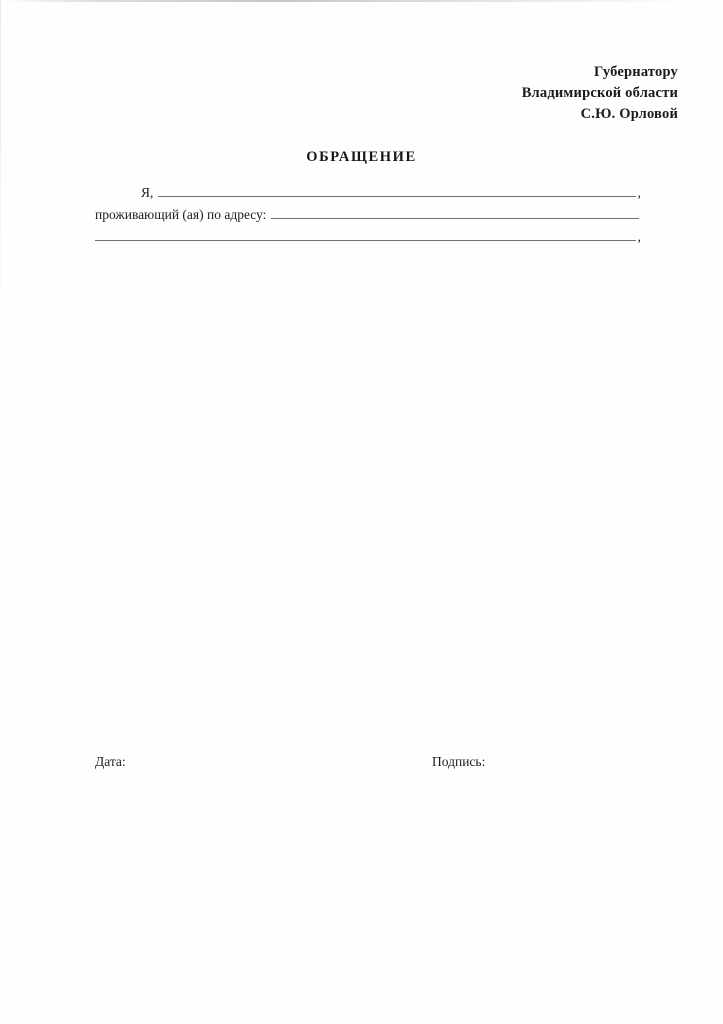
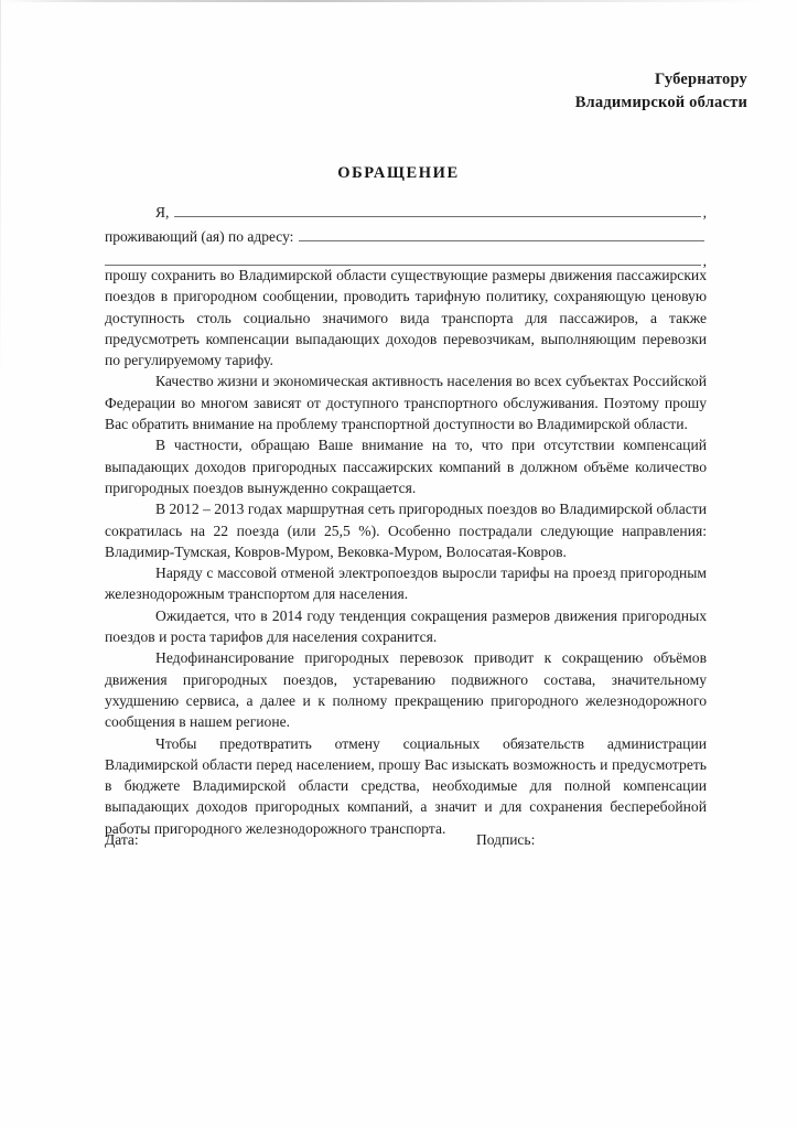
  Губернатору
  Владимирской области
- С.Ю. Орловой
  ОБРАЩЕНИЕ
  Я,
  ,
  проживающий (ая) по адресу:
  ,
+ прошу сохранить во Владимирской области существующие размеры движения пассажирских поездов в пригородном сообщении, проводить тарифную политику, сохраняющую ценовую доступность столь социально значимого вида транспорта для пассажиров, а также предусмотреть компенсации выпадающих доходов перевозчикам, выполняющим перевозки по регулируемому тарифу.
+ Качество жизни и экономическая активность населения во всех субъектах Российской Федерации во многом зависят от доступного транспортного обслуживания. Поэтому прошу Вас обратить внимание на проблему транспортной доступности во Владимирской области.
+ В частности, обращаю Ваше внимание на то, что при отсутствии компенсаций выпадающих доходов пригородных пассажирских компаний в должном объёме количество пригородных поездов вынужденно сокращается.
+ В 2012 – 2013 годах маршрутная сеть пригородных поездов во Владимирской области сократилась на 22 поезда (или 25,5 %). Особенно пострадали следующие направления: Владимир-Тумская, Ковров-Муром, Вековка-Муром, Волосатая-Ковров.
+ Наряду с массовой отменой электропоездов выросли тарифы на проезд пригородным железнодорожным транспортом для населения.
+ Ожидается, что в 2014 году тенденция сокращения размеров движения пригородных поездов и роста тарифов для населения сохранится.
+ Недофинансирование пригородных перевозок приводит к сокращению объёмов движения пригородных поездов, устареванию подвижного состава, значительному ухудшению сервиса, а далее и к полному прекращению пригородного железнодорожного сообщения в нашем регионе.
+ Чтобы предотвратить отмену социальных обязательств администрации Владимирской области перед населением, прошу Вас изыскать возможность и предусмотреть в бюджете Владимирской области средства, необходимые для полной компенсации выпадающих доходов пригородных компаний, а значит и для сохранения бесперебойной работы пригородного железнодорожного транспорта.
  Дата:
  Подпись:
